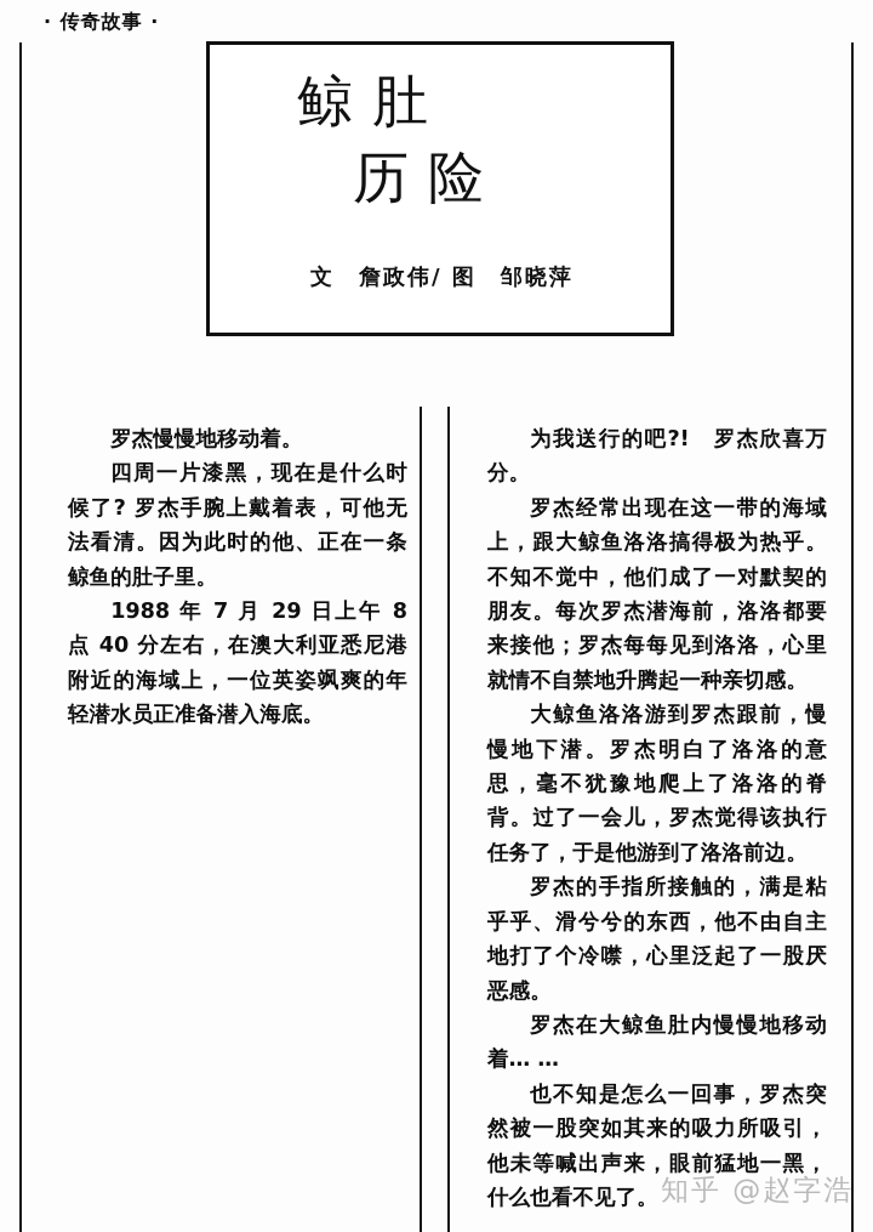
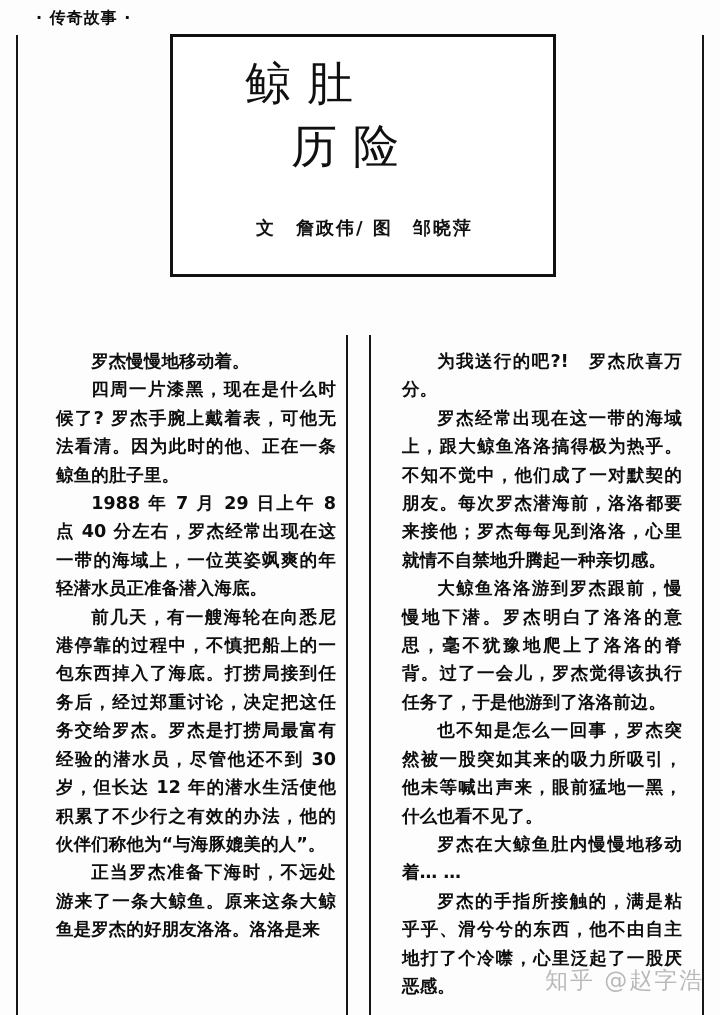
  · 传奇故事 ·
  鲸肚
  历险
  文 詹政伟/ 图 邹晓萍
  罗杰慢慢地移动着。
  四周一片漆黑，现在是什么时候了? 罗杰手腕上戴着表，可他无法看清。因为此时的他、正在一条鲸鱼的肚子里。
- 1988 年 7 月 29 日上午 8 点 40 分左右，在澳大利亚悉尼港附近的海域上，一位英姿飒爽的年轻潜水员正准备潜入海底。
+ 1988 年 7 月 29 日上午 8 点 40 分左右，罗杰经常出现在这一带的海域上，一位英姿飒爽的年轻潜水员正准备潜入海底。
+ 前几天，有一艘海轮在向悉尼港停靠的过程中，不慎把船上的一包东西掉入了海底。打捞局接到任务后，经过郑重讨论，决定把这任务交给罗杰。罗杰是打捞局最富有经验的潜水员，尽管他还不到 30 岁，但长达 12 年的潜水生活使他积累了不少行之有效的办法，他的伙伴们称他为“与海豚媲美的人”。
+ 正当罗杰准备下海时，不远处游来了一条大鲸鱼。原来这条大鲸鱼是罗杰的好朋友洛洛。洛洛是来
  为我送行的吧?! 罗杰欣喜万分。
  罗杰经常出现在这一带的海域上，跟大鲸鱼洛洛搞得极为热乎。不知不觉中，他们成了一对默契的朋友。每次罗杰潜海前，洛洛都要来接他；罗杰每每见到洛洛，心里就情不自禁地升腾起一种亲切感。
  大鲸鱼洛洛游到罗杰跟前，慢慢地下潜。罗杰明白了洛洛的意思，毫不犹豫地爬上了洛洛的脊背。过了一会儿，罗杰觉得该执行任务了，于是他游到了洛洛前边。
- 罗杰的手指所接触的，满是粘乎乎、滑兮兮的东西，他不由自主地打了个冷噤，心里泛起了一股厌恶感。
+ 也不知是怎么一回事，罗杰突然被一股突如其来的吸力所吸引，他未等喊出声来，眼前猛地一黑，什么也看不见了。
  罗杰在大鲸鱼肚内慢慢地移动着… …
- 也不知是怎么一回事，罗杰突然被一股突如其来的吸力所吸引，他未等喊出声来，眼前猛地一黑，什么也看不见了。
+ 罗杰的手指所接触的，满是粘乎乎、滑兮兮的东西，他不由自主地打了个冷噤，心里泛起了一股厌恶感。
  知乎 @赵字浩
